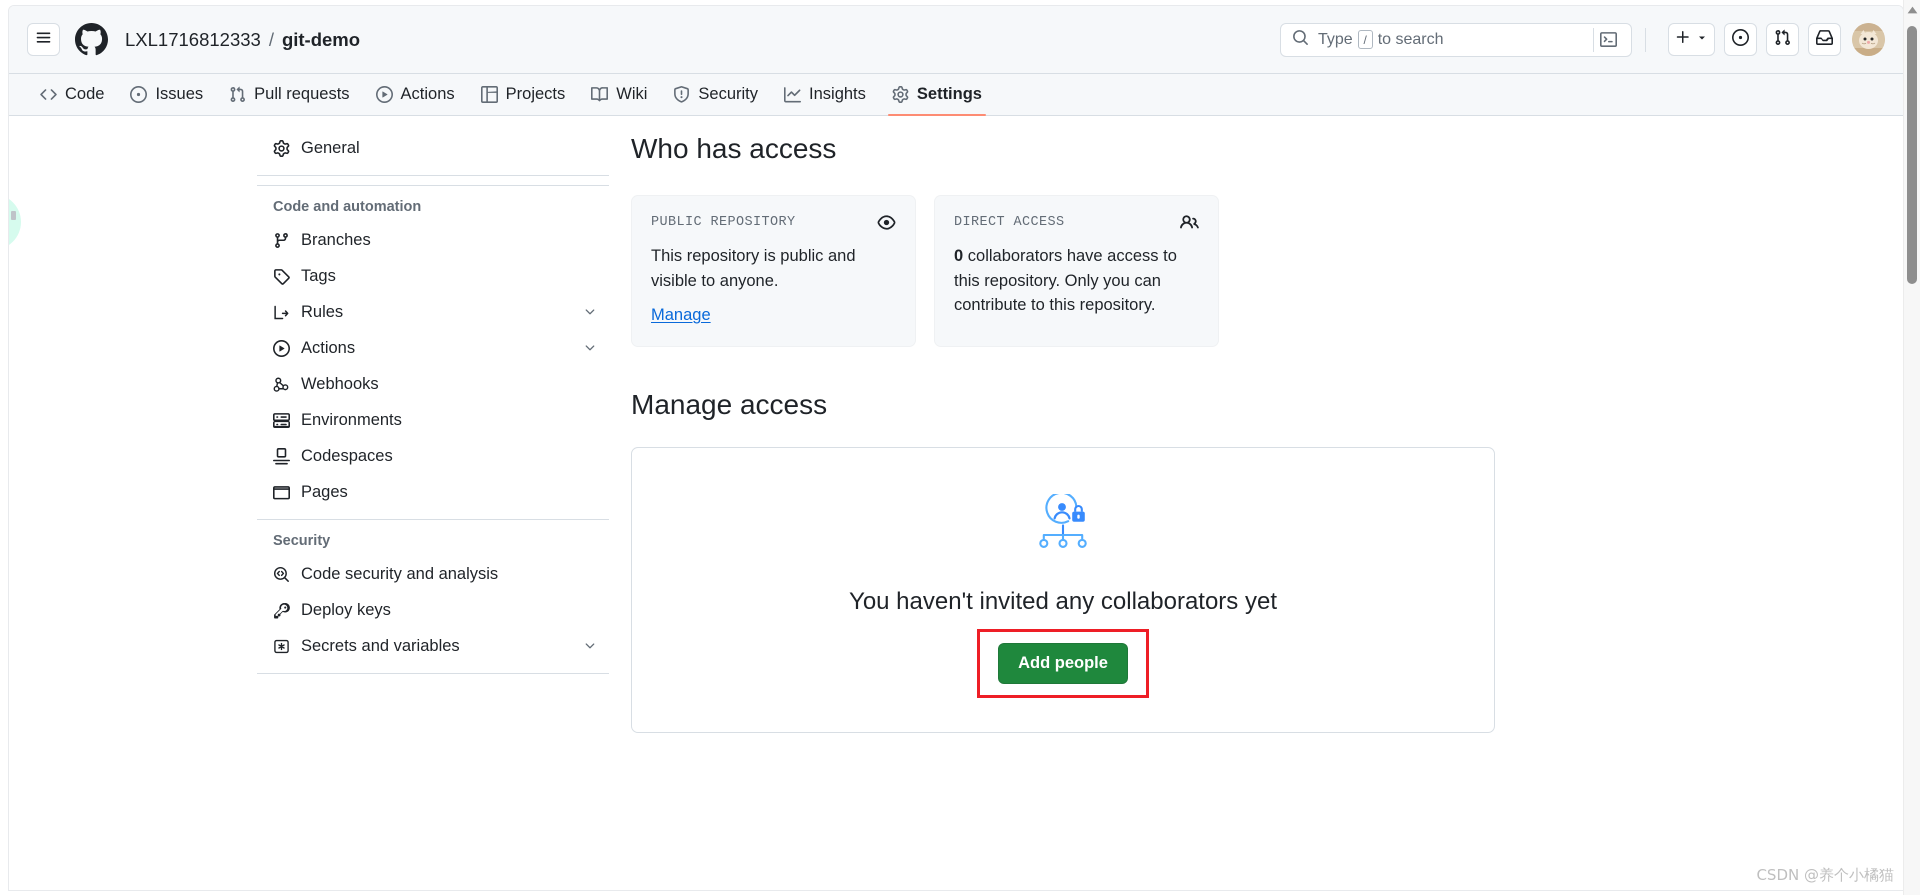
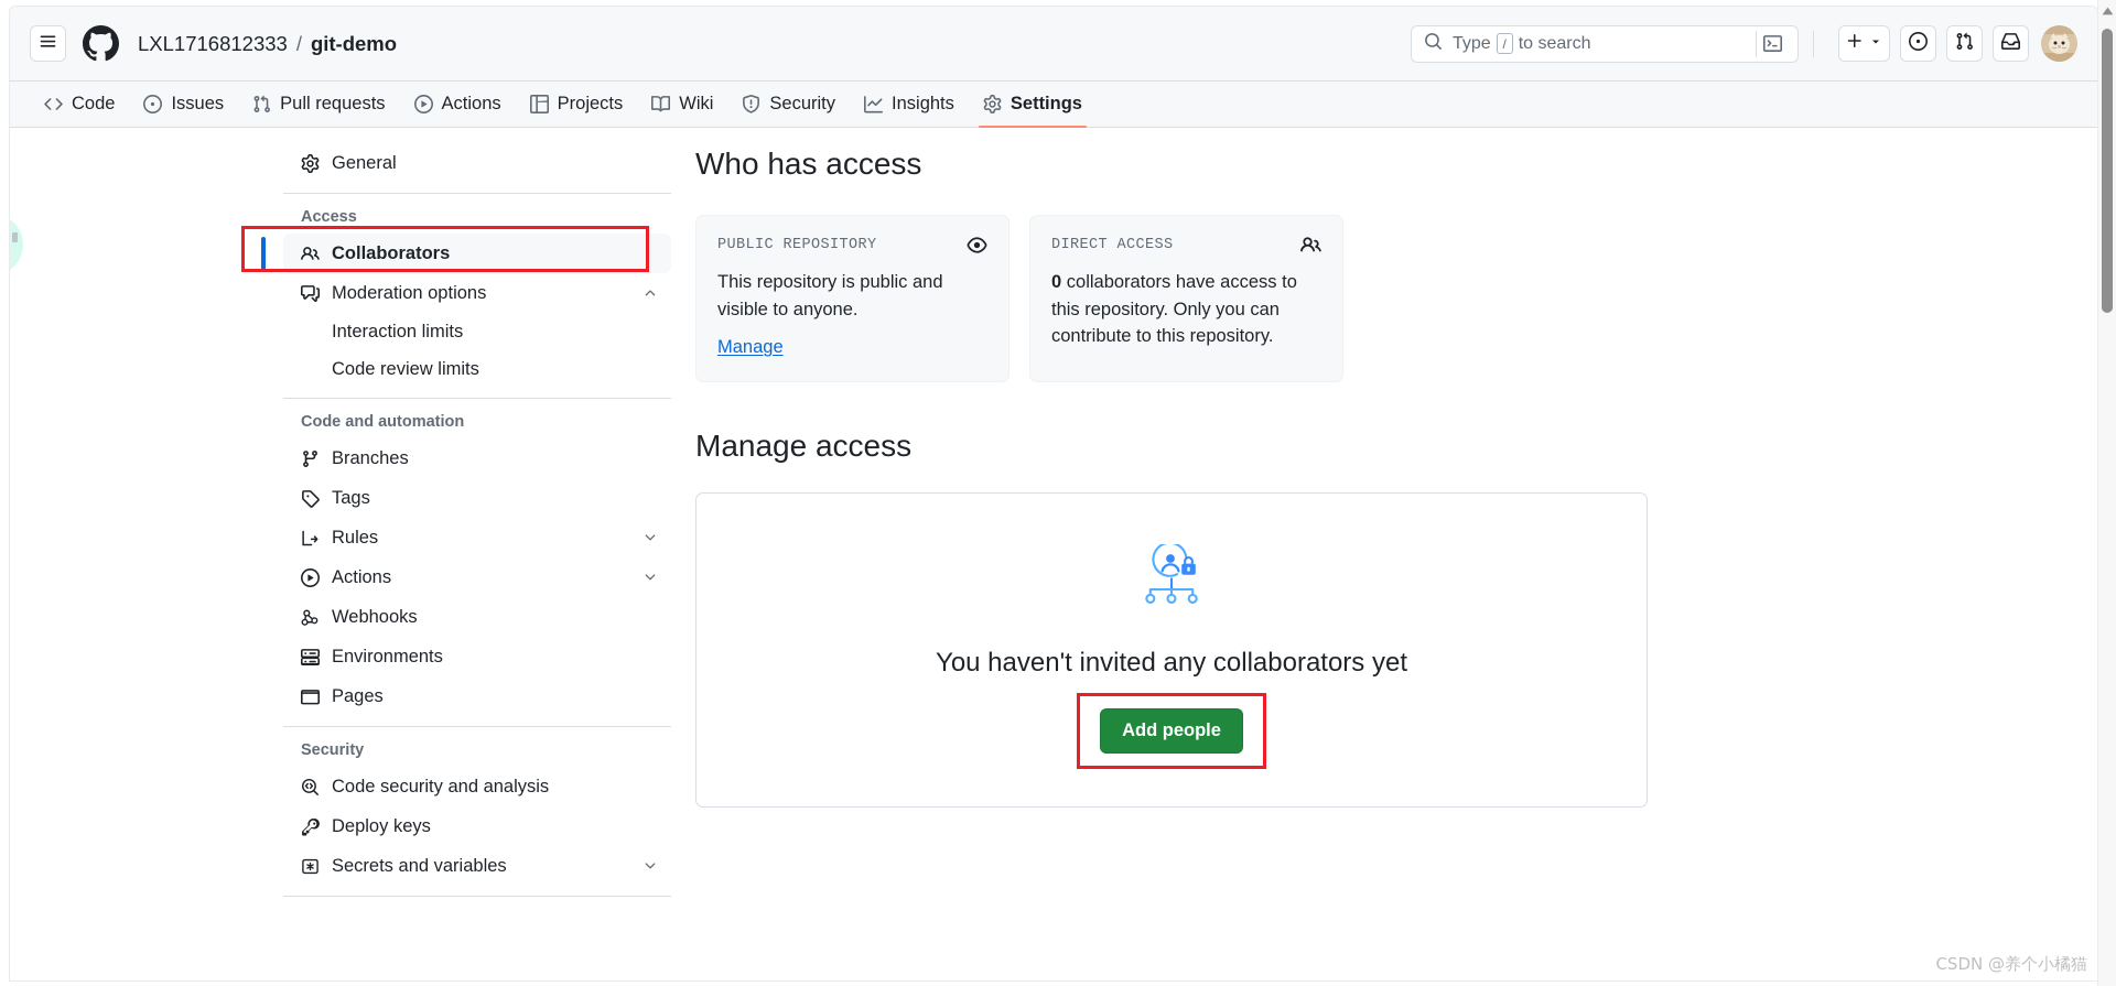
  LXL1716812333
  /
  git-demo
  Type
  /
  to search
  Code
  Issues
  Pull requests
  Actions
  Projects
  Wiki
  Security
  Insights
  Settings
  General
+ Access
+ Collaborators
+ Moderation options
+ Interaction limits
+ Code review limits
  Code and automation
  Branches
  Tags
  Rules
  Actions
  Webhooks
  Environments
- Codespaces
  Pages
  Security
  Code security and analysis
  Deploy keys
  Secrets and variables
  Who has access
  PUBLIC REPOSITORY
  This repository is public and visible to anyone.
  Manage
  DIRECT ACCESS
  0 collaborators have access to this repository. Only you can contribute to this repository.
  Manage access
  You haven't invited any collaborators yet
  Add people
  CSDN @养个小橘猫
